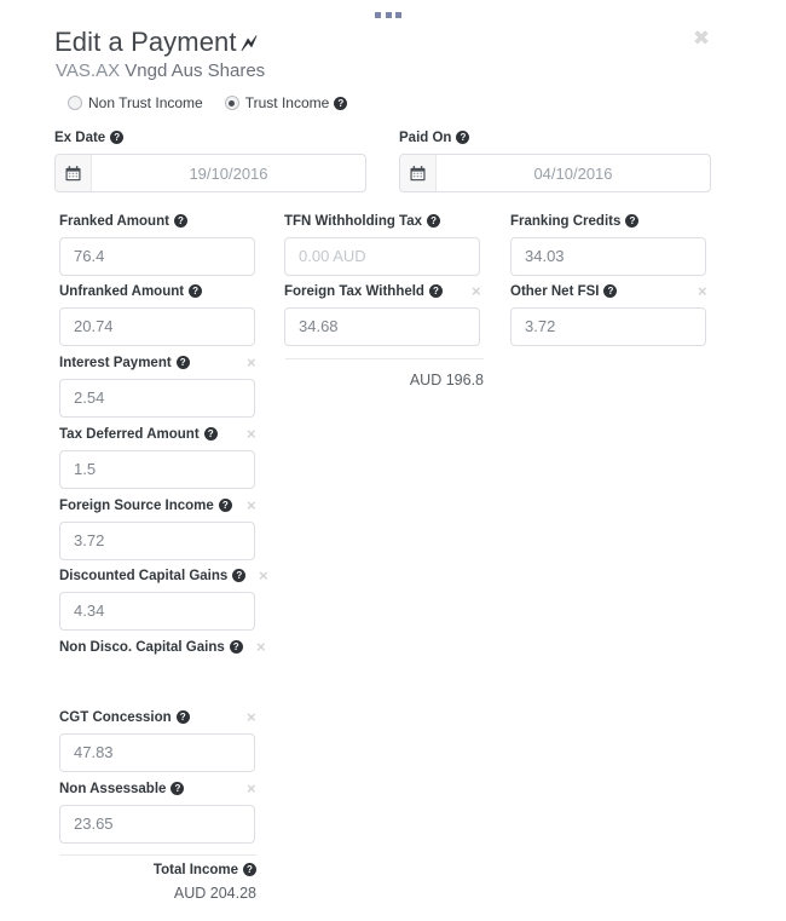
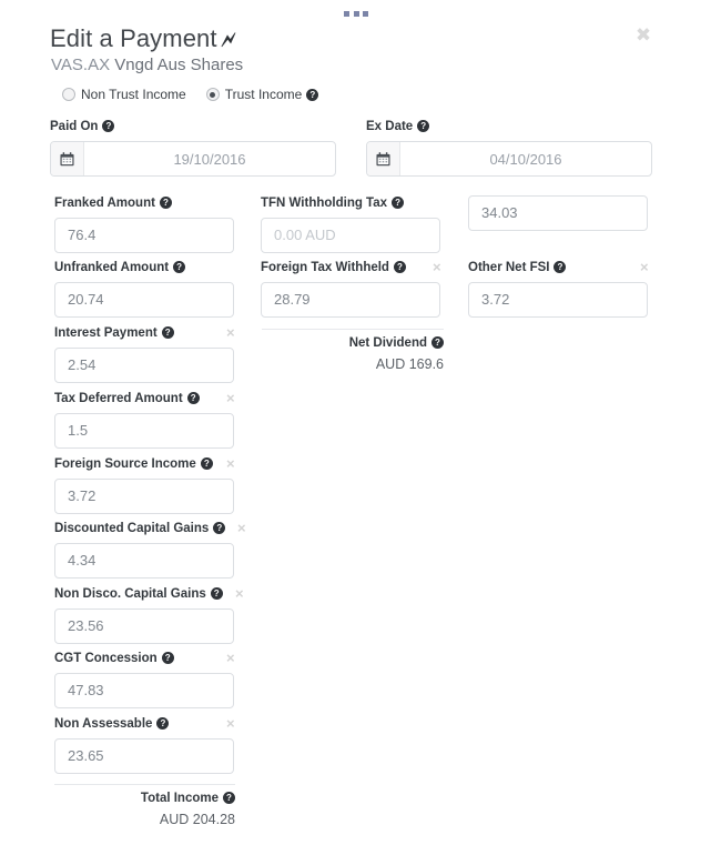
  ✖
  Edit a Payment 🗲
  VAS.AX Vngd Aus Shares
  Non Trust Income
  Trust Income
  ?
- Ex Date ?
+ Paid On ?
  19/10/2016
- Paid On ?
+ Ex Date ?
  04/10/2016
  Franked Amount ?
  76.4
  TFN Withholding Tax ?
  0.00 AUD
- Franking Credits ?
  34.03
  Unfranked Amount ?
  20.74
  Foreign Tax Withheld ?
  ×
- 34.68
+ 28.79
  Other Net FSI ?
  ×
  3.72
+ Net Dividend ?
- AUD 196.8
+ AUD 169.6
  Interest Payment ?
  ×
  2.54
  Tax Deferred Amount ?
  ×
  1.5
  Foreign Source Income ?
  ×
  3.72
  Discounted Capital Gains ?
  ×
  4.34
  Non Disco. Capital Gains ?
  ×
+ 23.56
  CGT Concession ?
  ×
  47.83
  Non Assessable ?
  ×
  23.65
  Total Income ?
  AUD 204.28
